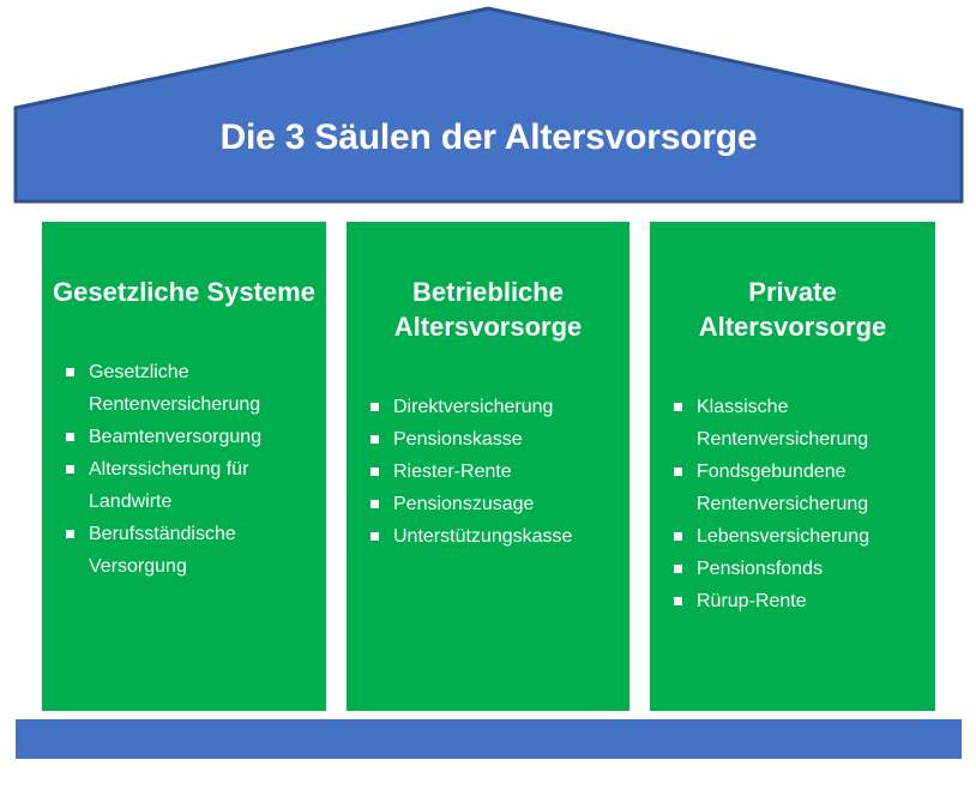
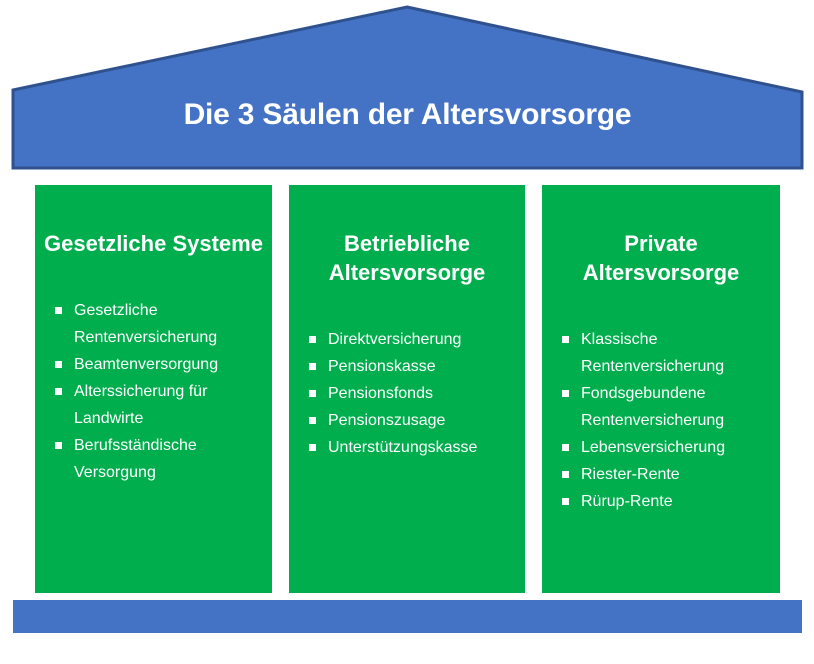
  Die 3 Säulen der Altersvorsorge
  Gesetzliche Systeme
  Gesetzliche Rentenversicherung
  Beamtenversorgung
  Alterssicherung für Landwirte
  Berufsständische Versorgung
  Betriebliche Altersvorsorge
  Direktversicherung
  Pensionskasse
- Riester-Rente
+ Pensionsfonds
  Pensionszusage
  Unterstützungskasse
  Private Altersvorsorge
  Klassische Rentenversicherung
  Fondsgebundene Rentenversicherung
  Lebensversicherung
- Pensionsfonds
+ Riester-Rente
  Rürup-Rente
